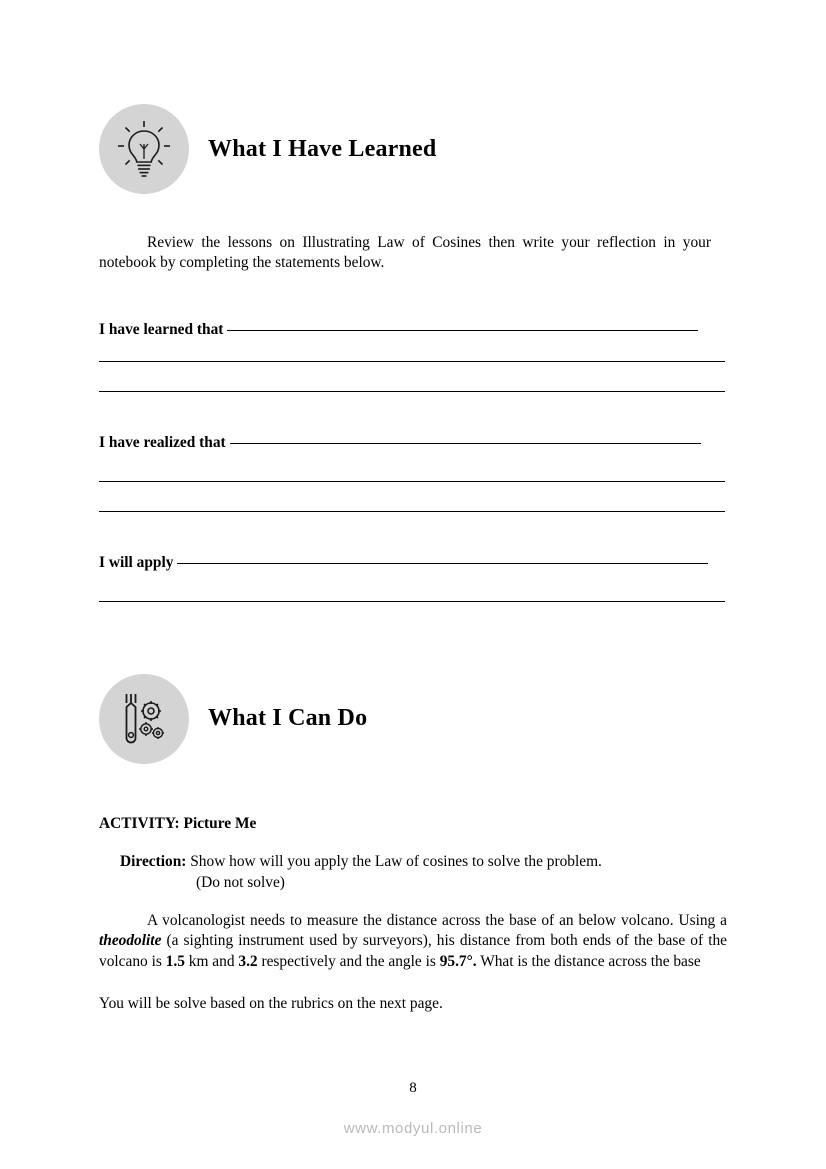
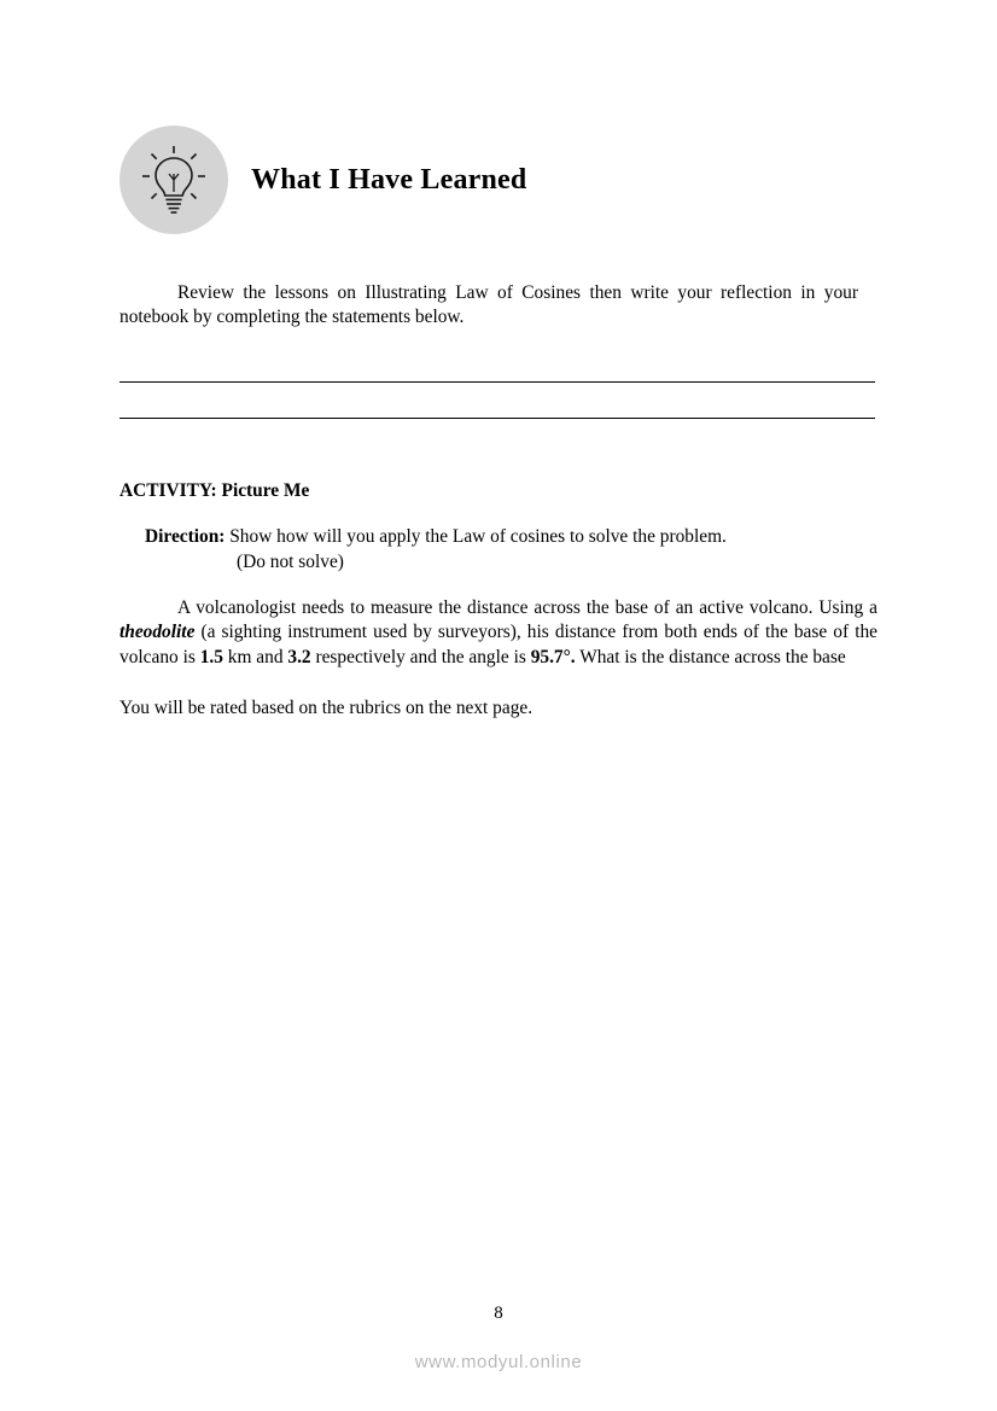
  What I Have Learned
  Review the lessons on Illustrating Law of Cosines then write your reflection in your notebook by completing the statements below.
- I have learned that
- I have realized that
- I will apply
- What I Can Do
  ACTIVITY: Picture Me
  Direction: Show how will you apply the Law of cosines to solve the problem.
  (Do not solve)
- A volcanologist needs to measure the distance across the base of an below volcano. Using a theodolite (a sighting instrument used by surveyors), his distance from both ends of the base of the volcano is 1.5 km and 3.2 respectively and the angle is 95.7°. What is the distance across the base
+ A volcanologist needs to measure the distance across the base of an active volcano. Using a theodolite (a sighting instrument used by surveyors), his distance from both ends of the base of the volcano is 1.5 km and 3.2 respectively and the angle is 95.7°. What is the distance across the base
- You will be solve based on the rubrics on the next page.
+ You will be rated based on the rubrics on the next page.
  8
  www.modyul.online
